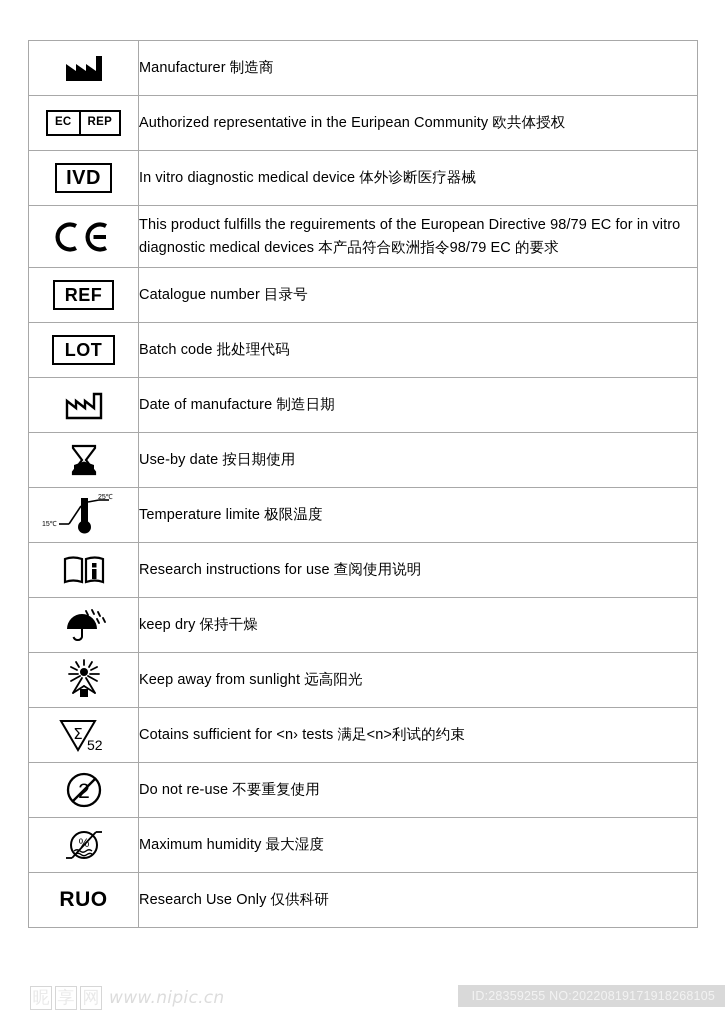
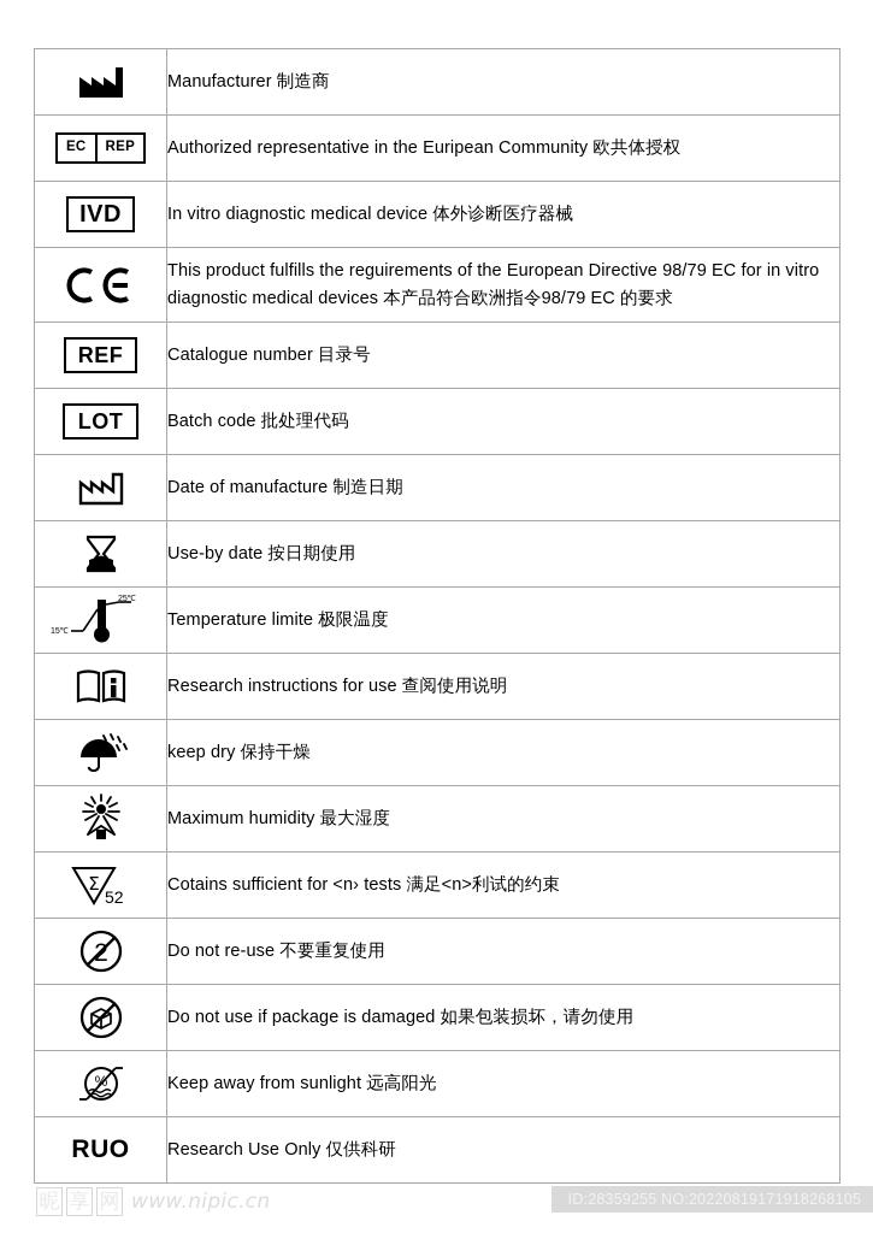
  	Manufacturer 制造商
  EC REP	Authorized representative in the Euripean Community 欧共体授权
  IVD	In vitro diagnostic medical device 体外诊断医疗器械
  	This product fulfills the reguirements of the European Directive 98/79 EC for in vitro diagnostic medical devices 本产品符合欧洲指令98/79 EC 的要求
  REF	Catalogue number 目录号
  LOT	Batch code 批处理代码
  	Date of manufacture 制造日期
  	Use-by date 按日期使用
  	Temperature limite 极限温度
  	Research instructions for use 查阅使用说明
  	keep dry 保持干燥
- 	Keep away from sunlight 远高阳光
+ 	Maximum humidity 最大湿度
  Σ 52	Cotains sufficient for <n› tests 满足<n>利试的约束
  	Do not re-use 不要重复使用
+ 	Do not use if package is damaged 如果包装损坏，请勿使用
- %	Maximum humidity 最大湿度
+ %	Keep away from sunlight 远高阳光
  RUO	Research Use Only 仅供科研
  www.nipic.cn
  ID:28359255 NO:20220819171918268105
